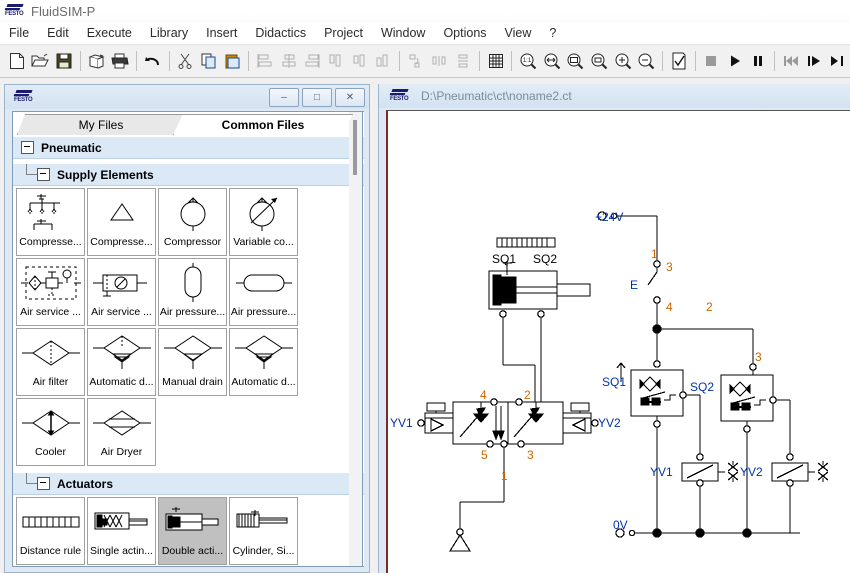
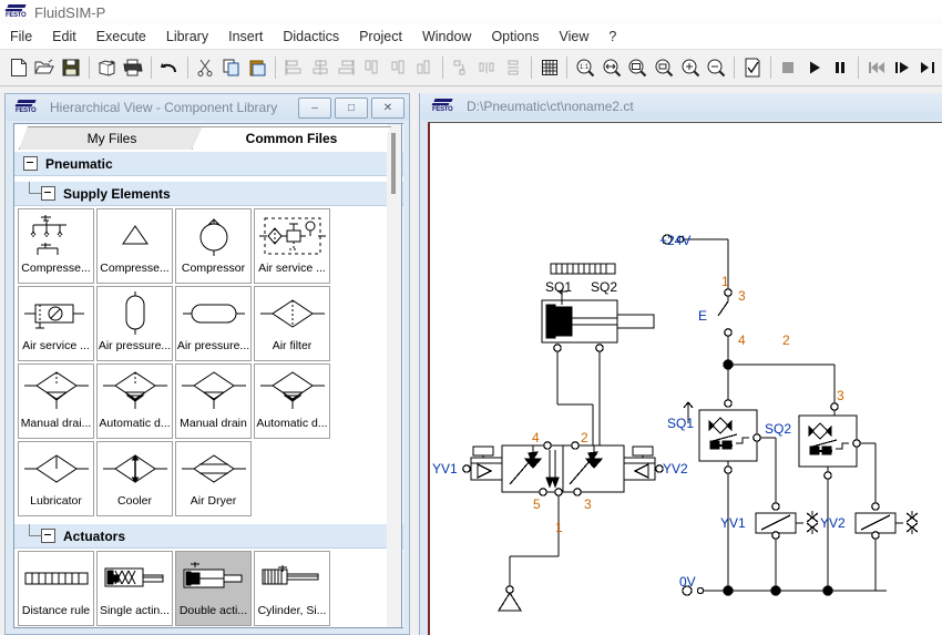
  FluidSIM-P
  File
  Edit
  Execute
  Library
  Insert
  Didactics
  Project
  Window
  Options
  View
  ?
+ Hierarchical View - Component Library
  –
  □
  ✕
  My Files
  Common Files
  Pneumatic
  Supply Elements
  Compresse...
  Compresse...
  Compressor
- Variable co...
  Air service ...
  Air service ...
  Air pressure...
  Air pressure...
  Air filter
+ Manual drai...
  Automatic d...
  Manual drain
  Automatic d...
+ Lubricator
  Cooler
  Air Dryer
  Actuators
  Distance rule
  Single actin...
  Double acti...
  Cylinder, Si...
  D:\Pneumatic\ct\noname2.ct
  SQ1
  SQ2
  YV1
  YV2
  +24V
  0V
  E
  SQ1
  SQ2
  YV1
  YV2
  4
  2
  5
  3
  1
  1
  3
  4
  2
  3
